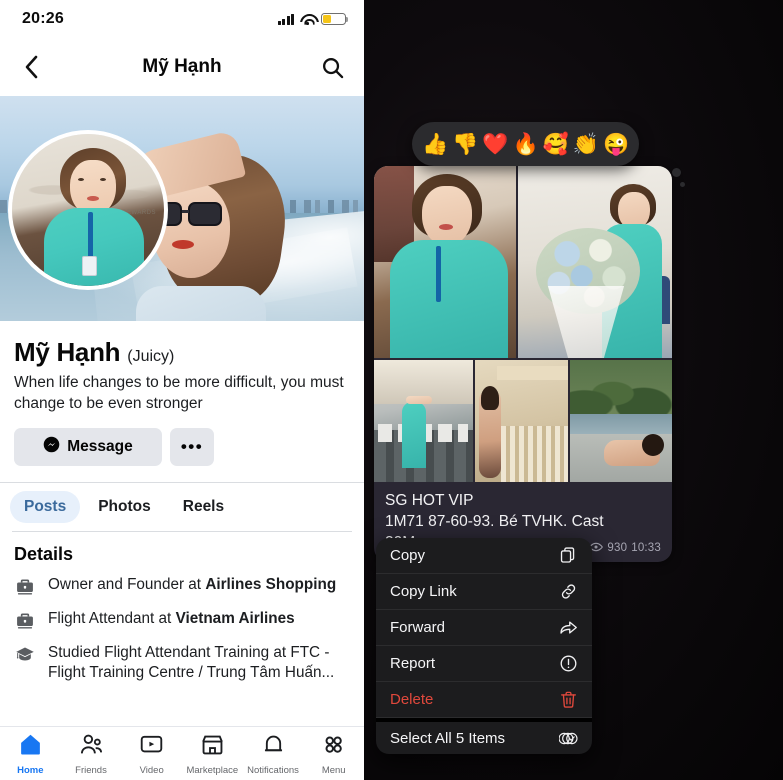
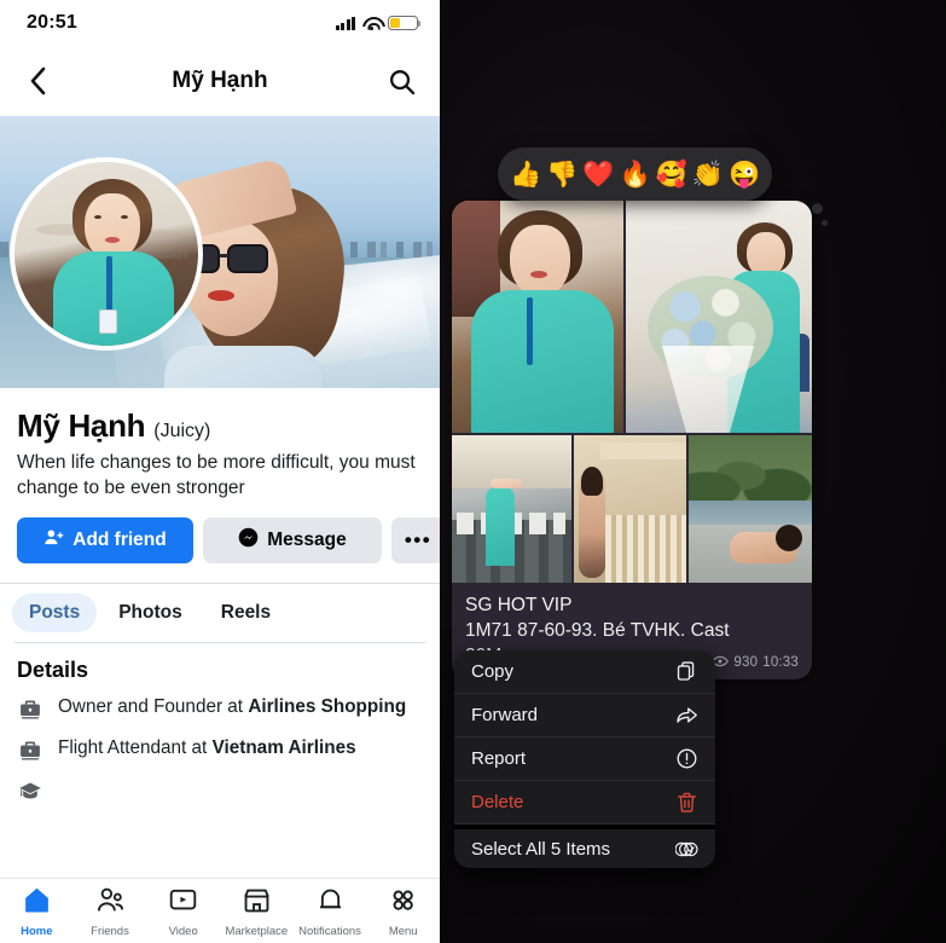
- 20:26
+ 20:51
  Mỹ Hạnh
  Mỹ Hạnh
  (Juicy)
  When life changes to be more difficult, you must change to be even stronger
+ Add friend
  Message
  •••
  Posts
  Photos
  Reels
  Details
  Owner and Founder at Airlines Shopping
  Flight Attendant at Vietnam Airlines
- Studied Flight Attendant Training at FTC - Flight Training Centre / Trung Tâm Huấn...
  Home
  Friends
  Video
  Marketplace
  Notifications
  Menu
  👍
  👎
  ❤️
  🔥
  🥰
  👏
  😜
  SG HOT VIP
  1M71 87-60-93. Bé TVHK. Cast
  930
  10:33
  Copy
- Copy Link
  Forward
  Report
  Delete
  Select All 5 Items
